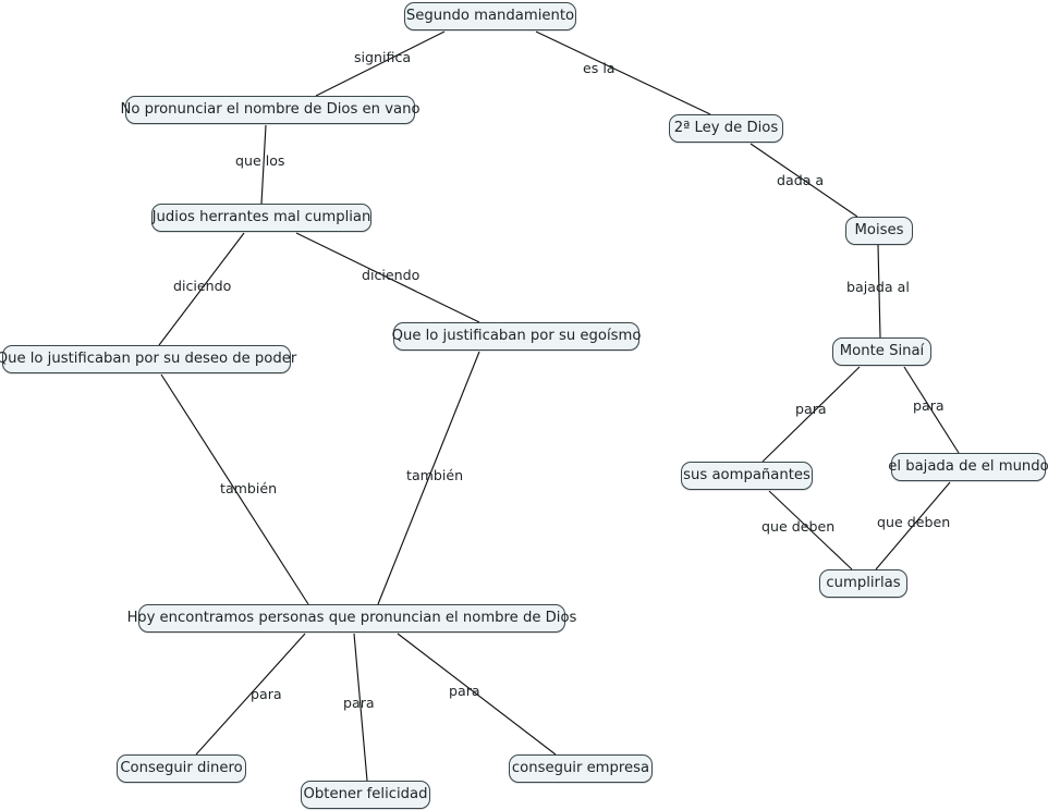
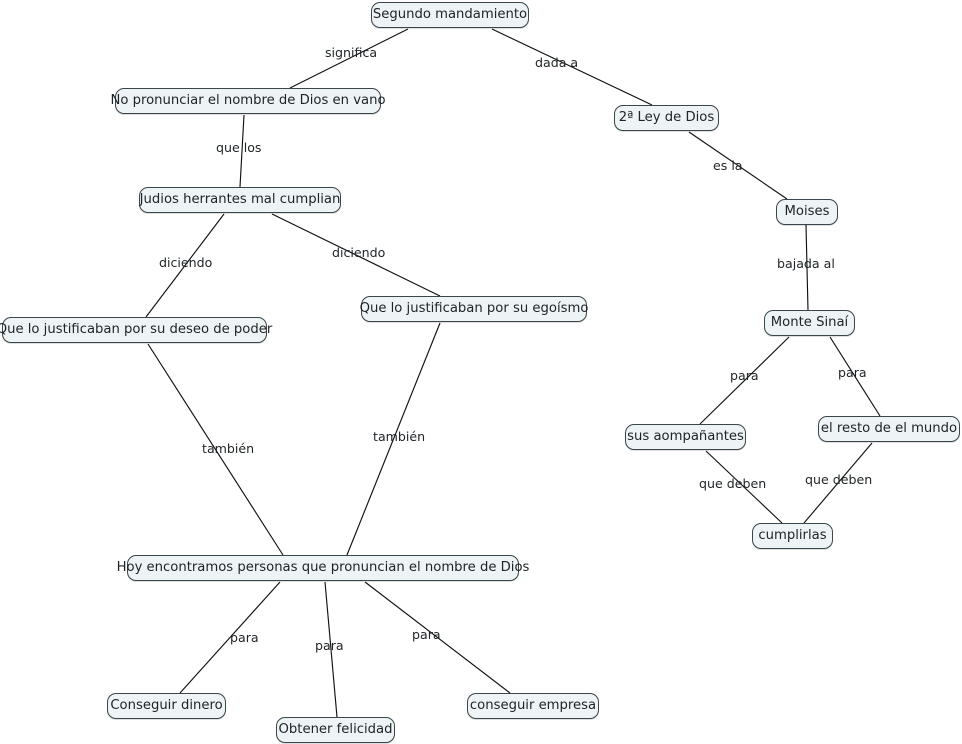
  Segundo mandamiento
  No pronunciar el nombre de Dios en vano
  2ª Ley de Dios
  Moises
  Judios herrantes mal cumplian
  Que lo justificaban por su deseo de poder
  Que lo justificaban por su egoísmo
  Monte Sinaí
  sus aompañantes
- el bajada de el mundo
+ el resto de el mundo
  cumplirlas
  Hoy encontramos personas que pronuncian el nombre de Dios
  Conseguir dinero
  Obtener felicidad
  conseguir empresa
  significa
- es la
+ dada a
  que los
- dada a
+ es la
  diciendo
  diciendo
  bajada al
  para
  para
  también
  también
  que deben
  que deben
  para
  para
  para
